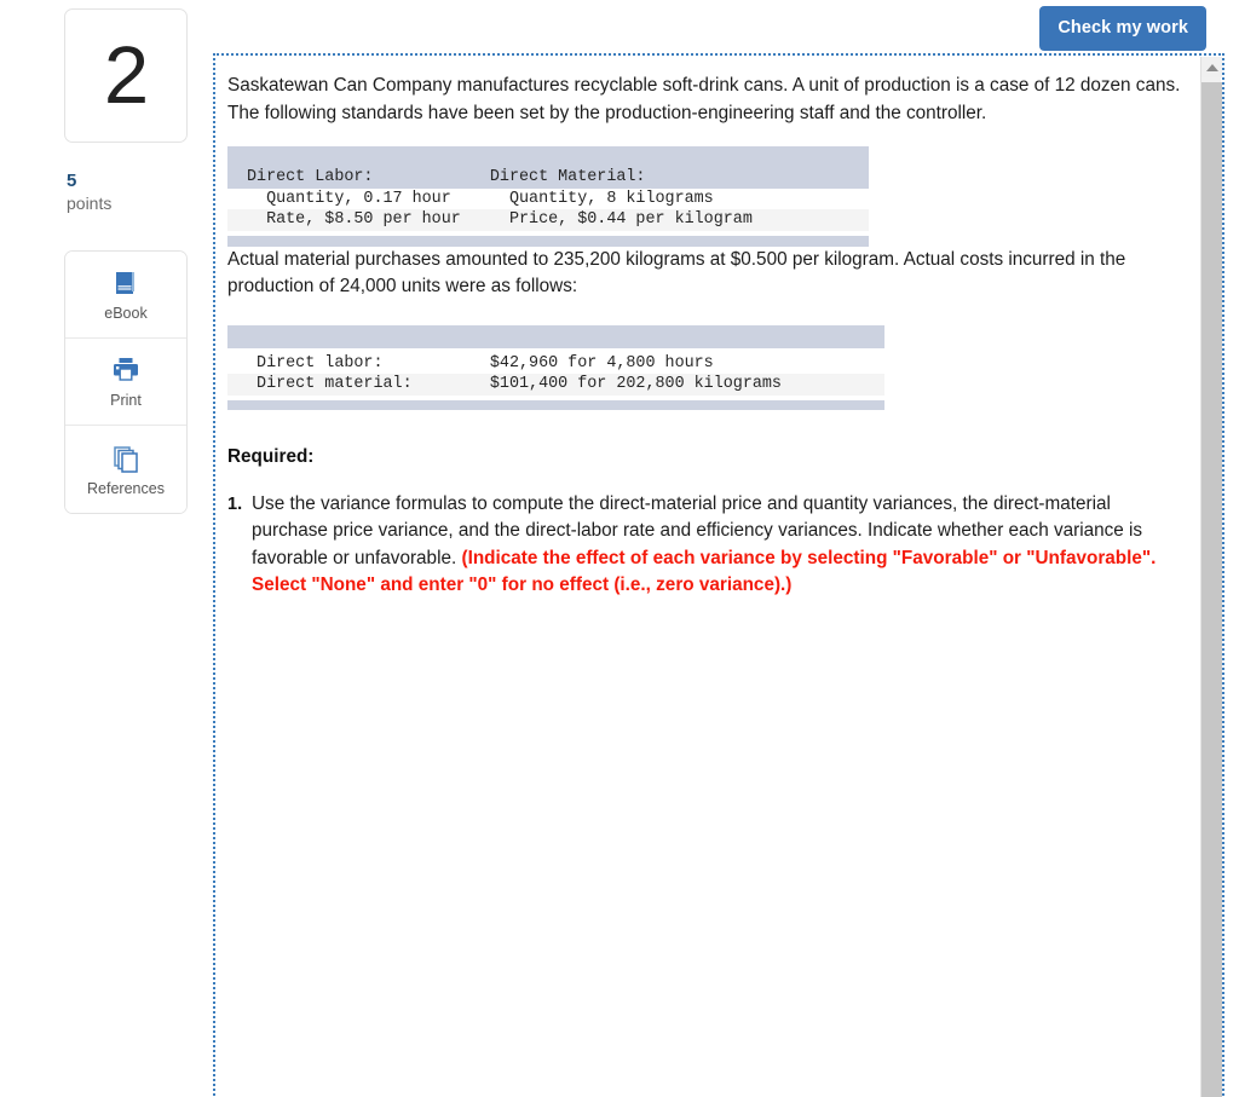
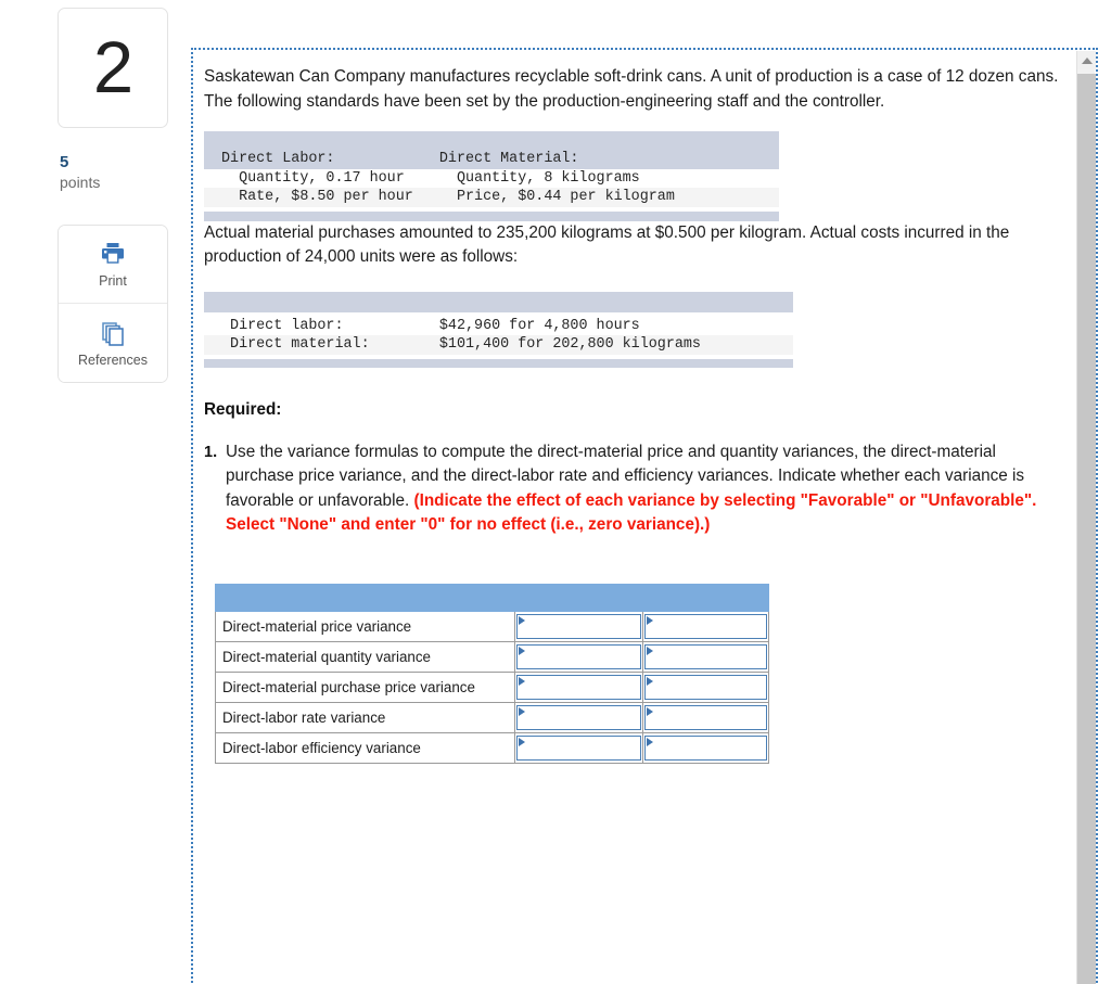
  2
  5
  points
- eBook
  Print
  References
- Check my work
  Saskatewan Can Company manufactures recyclable soft-drink cans. A unit of production is a case of 12 dozen cans. The following standards have been set by the production-engineering staff and the controller.
  Direct Labor: Direct Material:
  Quantity, 0.17 hour Quantity, 8 kilograms
  Rate, $8.50 per hour Price, $0.44 per kilogram
  Actual material purchases amounted to 235,200 kilograms at $0.500 per kilogram. Actual costs incurred in the production of 24,000 units were as follows:
  Direct labor: $42,960 for 4,800 hours
  Direct material: $101,400 for 202,800 kilograms
  Required:
  1.
  Use the variance formulas to compute the direct-material price and quantity variances, the direct-material purchase price variance, and the direct-labor rate and efficiency variances. Indicate whether each variance is favorable or unfavorable. (Indicate the effect of each variance by selecting "Favorable" or "Unfavorable". Select "None" and enter "0" for no effect (i.e., zero variance).)
+ Direct-material price variance
+ Direct-material quantity variance
+ Direct-material purchase price variance
+ Direct-labor rate variance
+ Direct-labor efficiency variance
